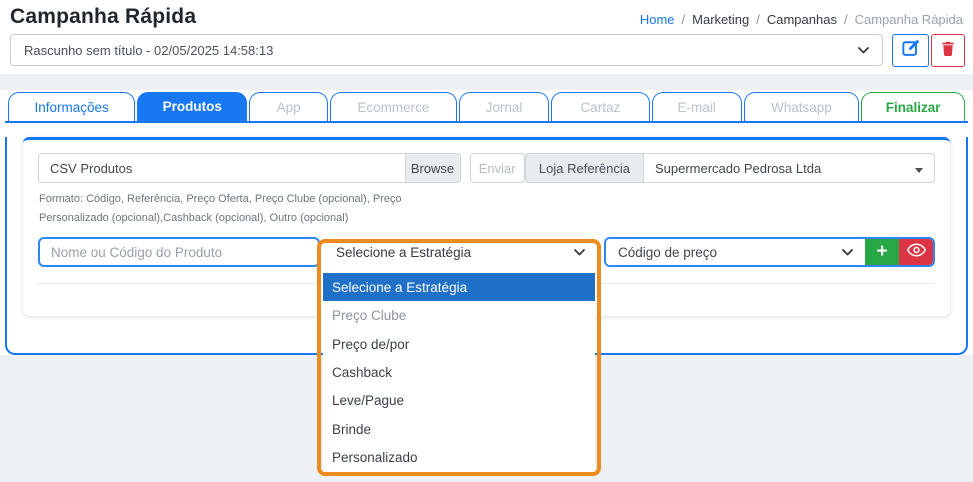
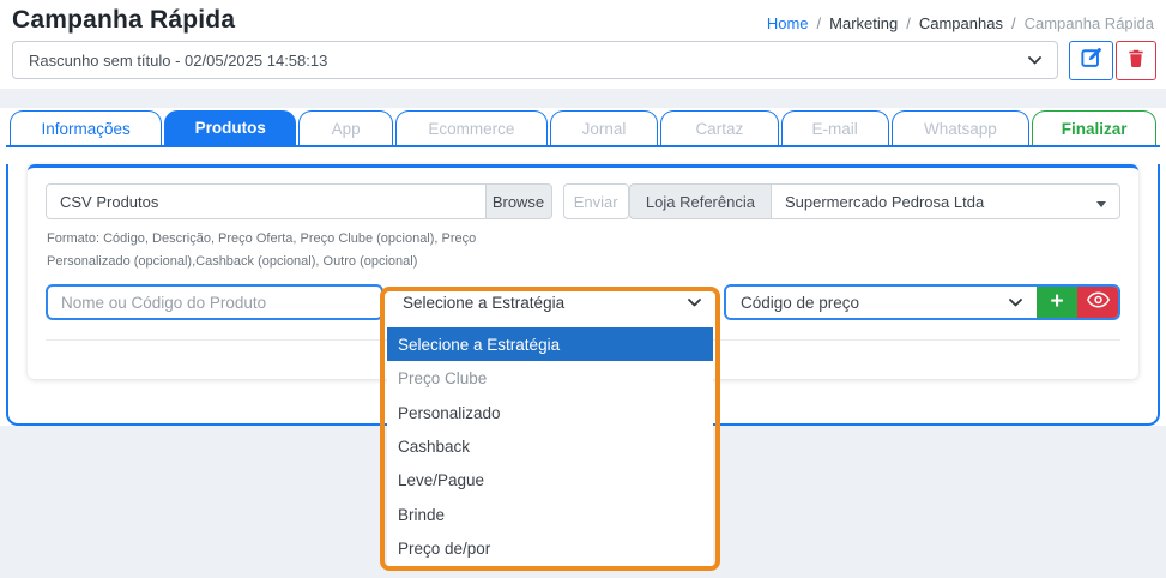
  Campanha Rápida
  Home
  /
  Marketing
  /
  Campanhas
  /
  Campanha Rápida
  Rascunho sem título - 02/05/2025 14:58:13
  Informações
  Produtos
  App
  Ecommerce
  Jornal
  Cartaz
  E-mail
  Whatsapp
  Finalizar
  CSV Produtos
  Browse
  Enviar
  Loja Referência
  Supermercado Pedrosa Ltda
- Formato: Código, Referência, Preço Oferta, Preço Clube (opcional), Preço Personalizado (opcional),Cashback (opcional), Outro (opcional)
+ Formato: Código, Descrição, Preço Oferta, Preço Clube (opcional), Preço Personalizado (opcional),Cashback (opcional), Outro (opcional)
  Nome ou Código do Produto
  Selecione a Estratégia
  Código de preço
  +
  Selecione a Estratégia
  Preço Clube
- Preço de/por
+ Personalizado
  Cashback
  Leve/Pague
  Brinde
- Personalizado
+ Preço de/por
